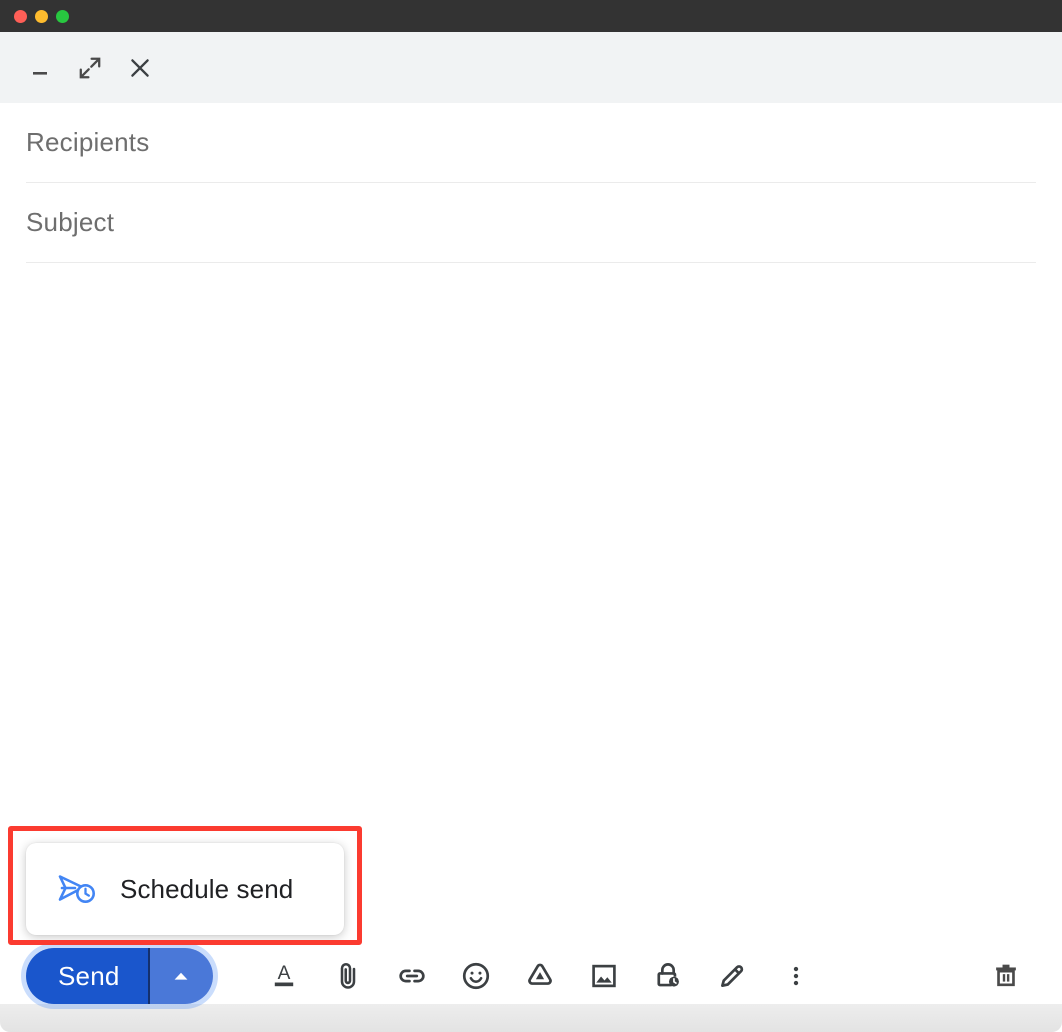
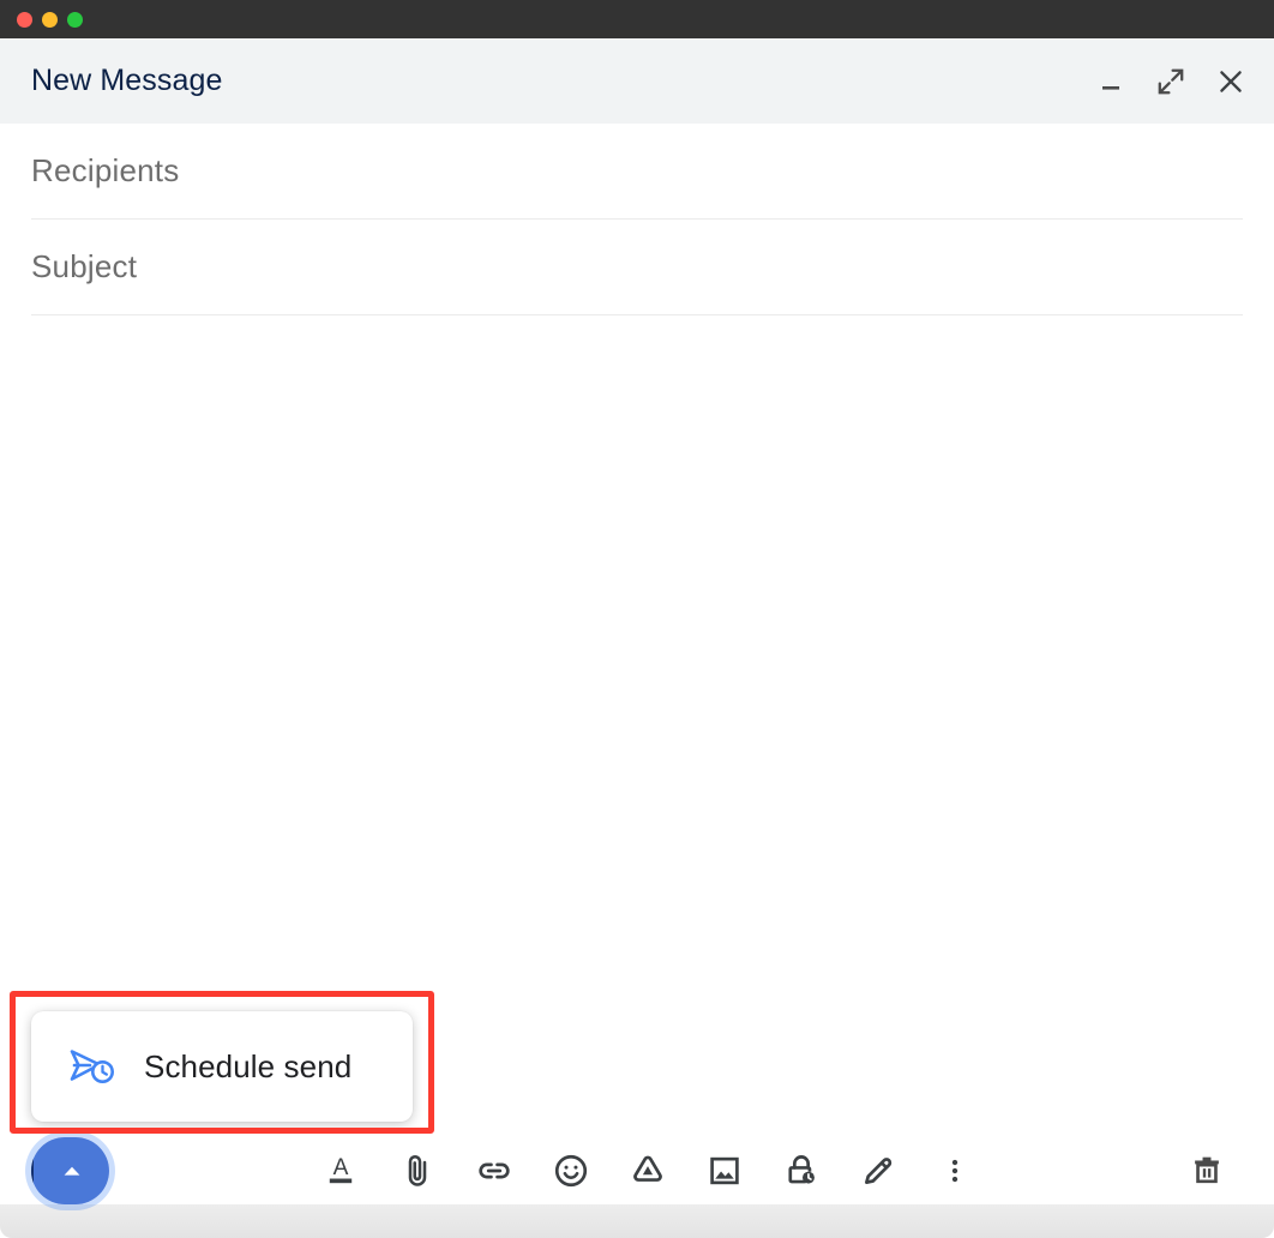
+ New Message
  Recipients
  Subject
- Send
  A
  Schedule send
